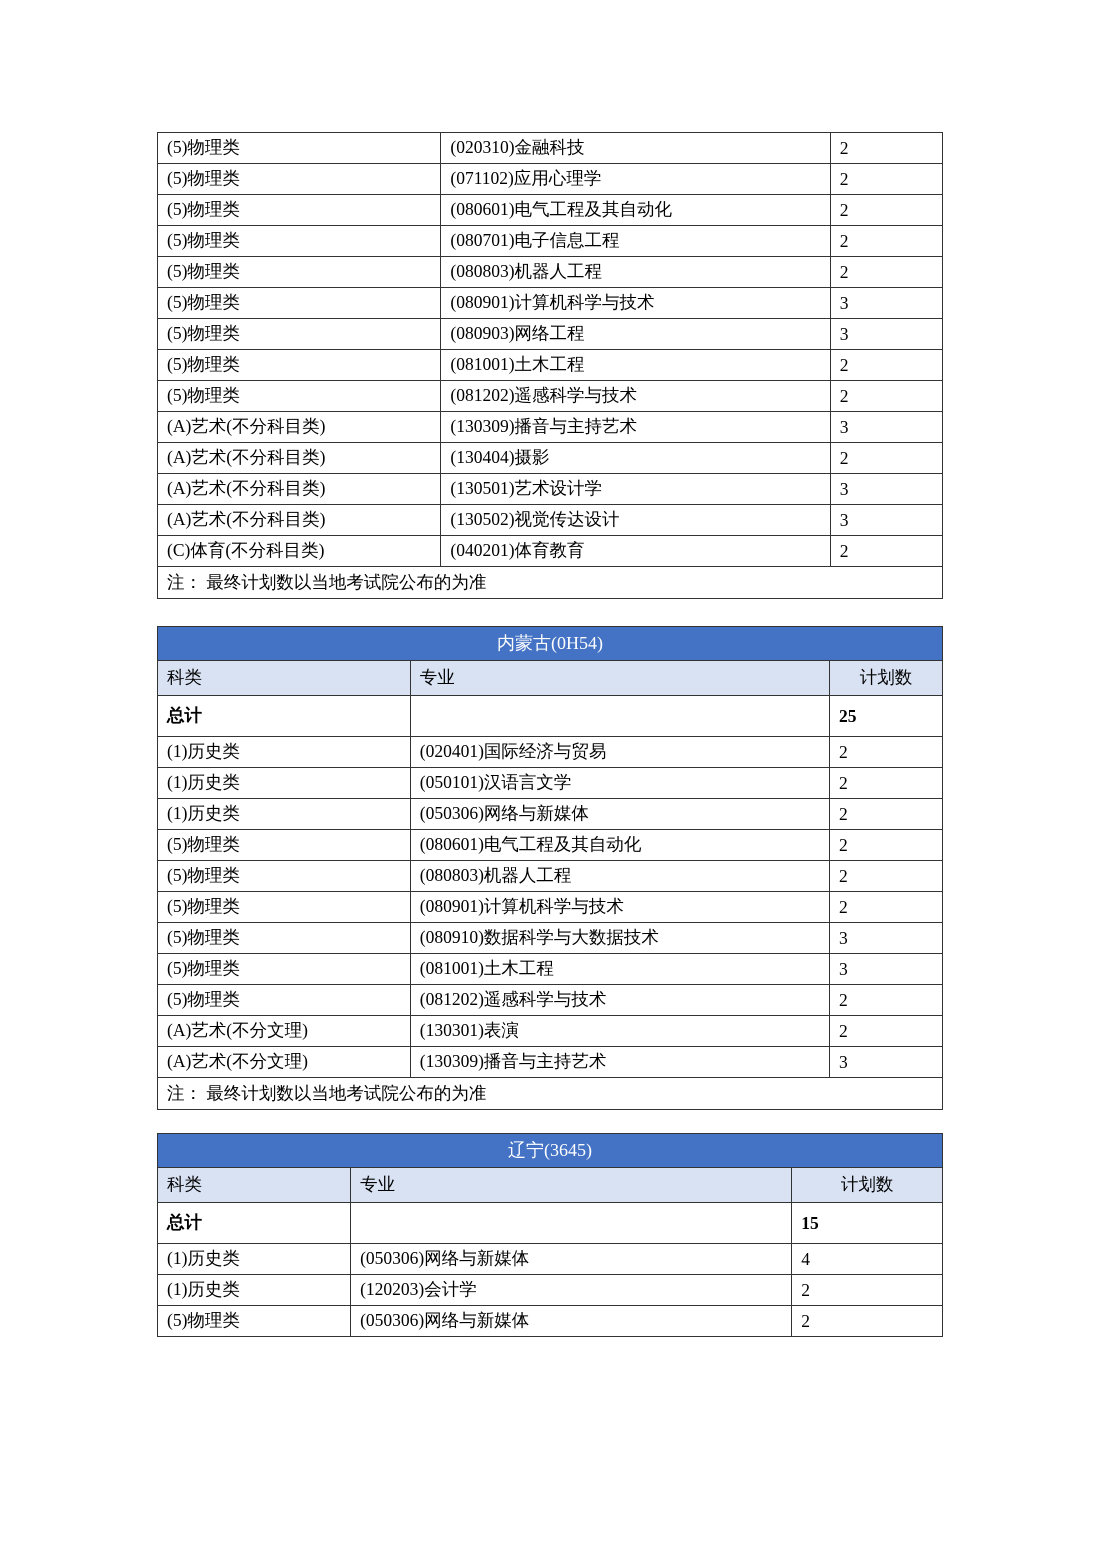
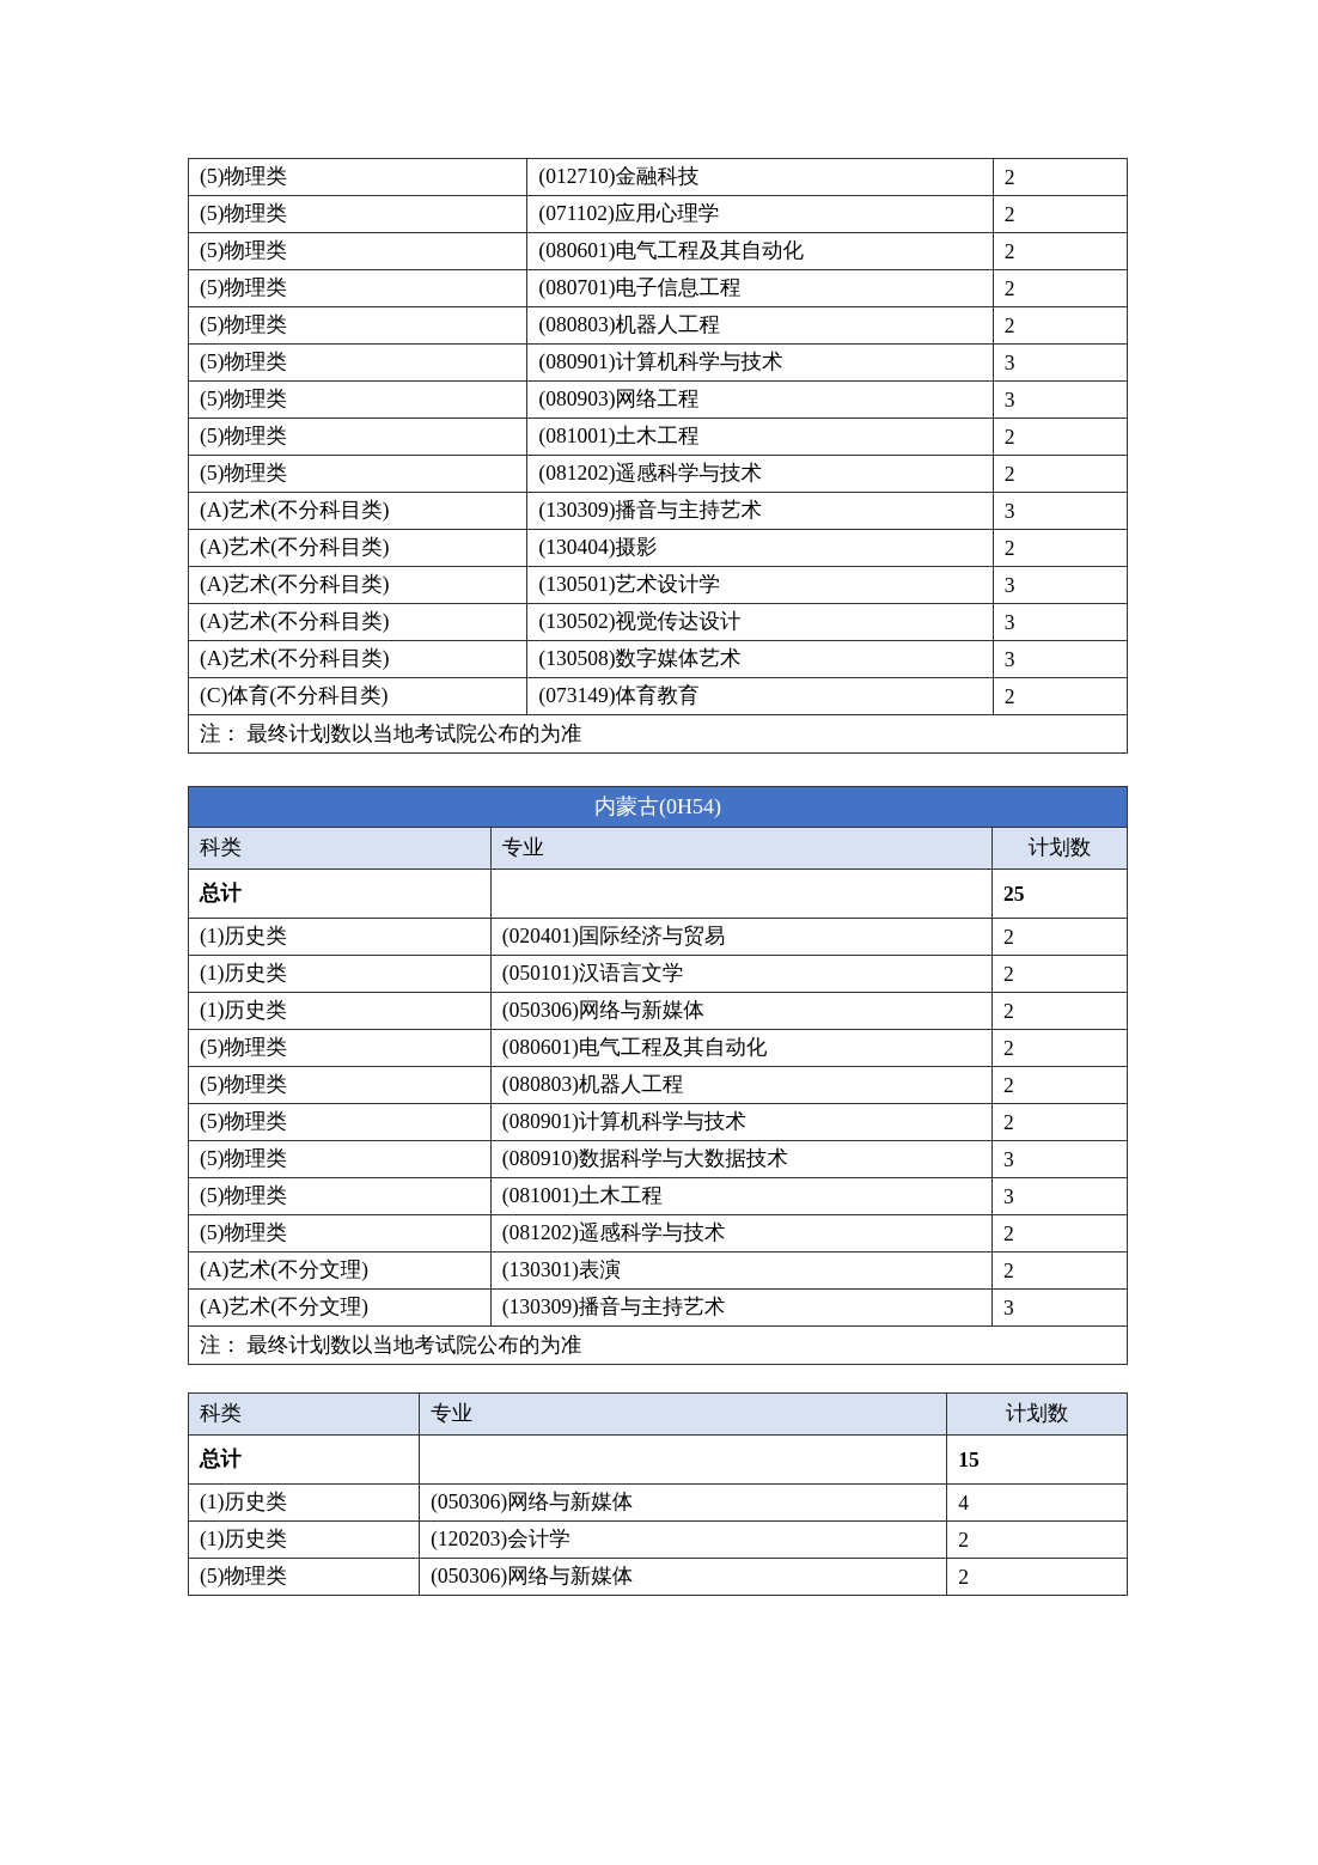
- (5)物理类	(020310)金融科技	2
+ (5)物理类	(012710)金融科技	2
  (5)物理类	(071102)应用心理学	2
  (5)物理类	(080601)电气工程及其自动化	2
  (5)物理类	(080701)电子信息工程	2
  (5)物理类	(080803)机器人工程	2
  (5)物理类	(080901)计算机科学与技术	3
  (5)物理类	(080903)网络工程	3
  (5)物理类	(081001)土木工程	2
  (5)物理类	(081202)遥感科学与技术	2
  (A)艺术(不分科目类)	(130309)播音与主持艺术	3
  (A)艺术(不分科目类)	(130404)摄影	2
  (A)艺术(不分科目类)	(130501)艺术设计学	3
  (A)艺术(不分科目类)	(130502)视觉传达设计	3
+ (A)艺术(不分科目类)	(130508)数字媒体艺术	3
- (C)体育(不分科目类)	(040201)体育教育	2
+ (C)体育(不分科目类)	(073149)体育教育	2
  注： 最终计划数以当地考试院公布的为准
  内蒙古(0H54)
  科类	专业	计划数
  总计		25
  (1)历史类	(020401)国际经济与贸易	2
  (1)历史类	(050101)汉语言文学	2
  (1)历史类	(050306)网络与新媒体	2
  (5)物理类	(080601)电气工程及其自动化	2
  (5)物理类	(080803)机器人工程	2
  (5)物理类	(080901)计算机科学与技术	2
  (5)物理类	(080910)数据科学与大数据技术	3
  (5)物理类	(081001)土木工程	3
  (5)物理类	(081202)遥感科学与技术	2
  (A)艺术(不分文理)	(130301)表演	2
  (A)艺术(不分文理)	(130309)播音与主持艺术	3
  注： 最终计划数以当地考试院公布的为准
- 辽宁(3645)
  科类	专业	计划数
  总计		15
  (1)历史类	(050306)网络与新媒体	4
  (1)历史类	(120203)会计学	2
  (5)物理类	(050306)网络与新媒体	2
